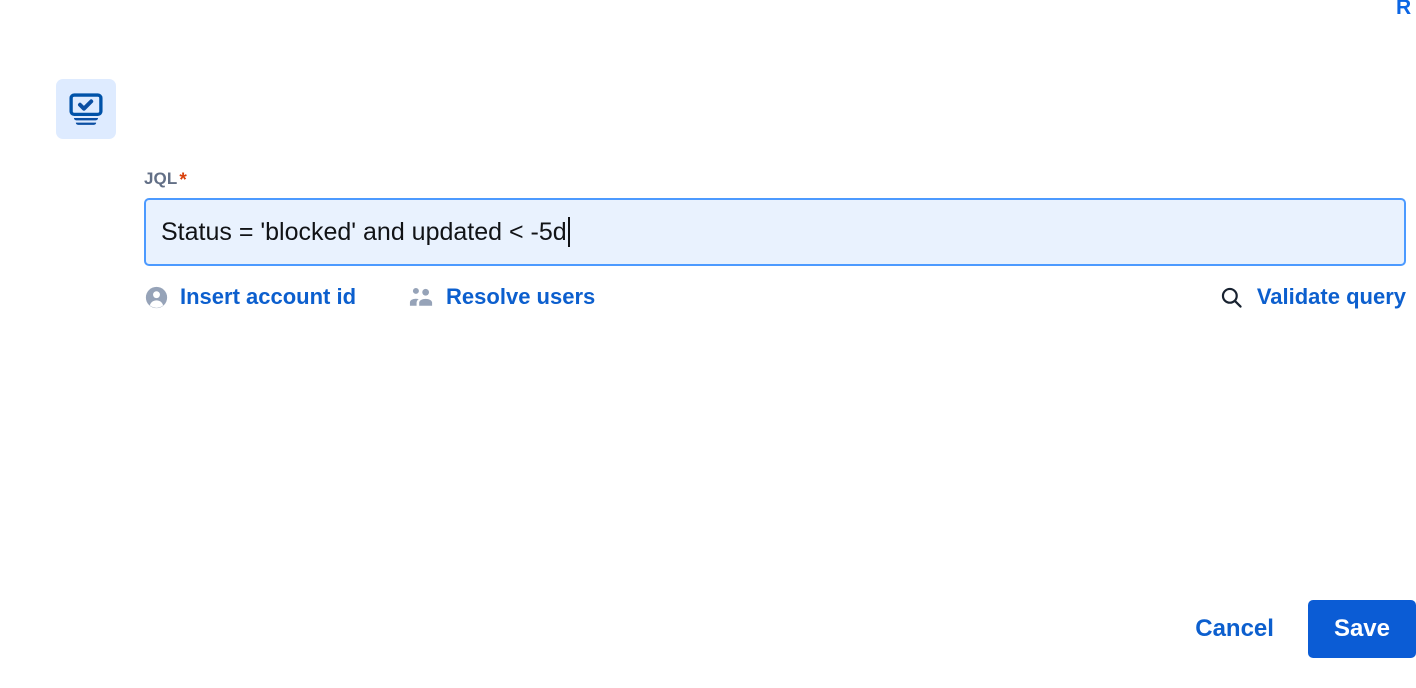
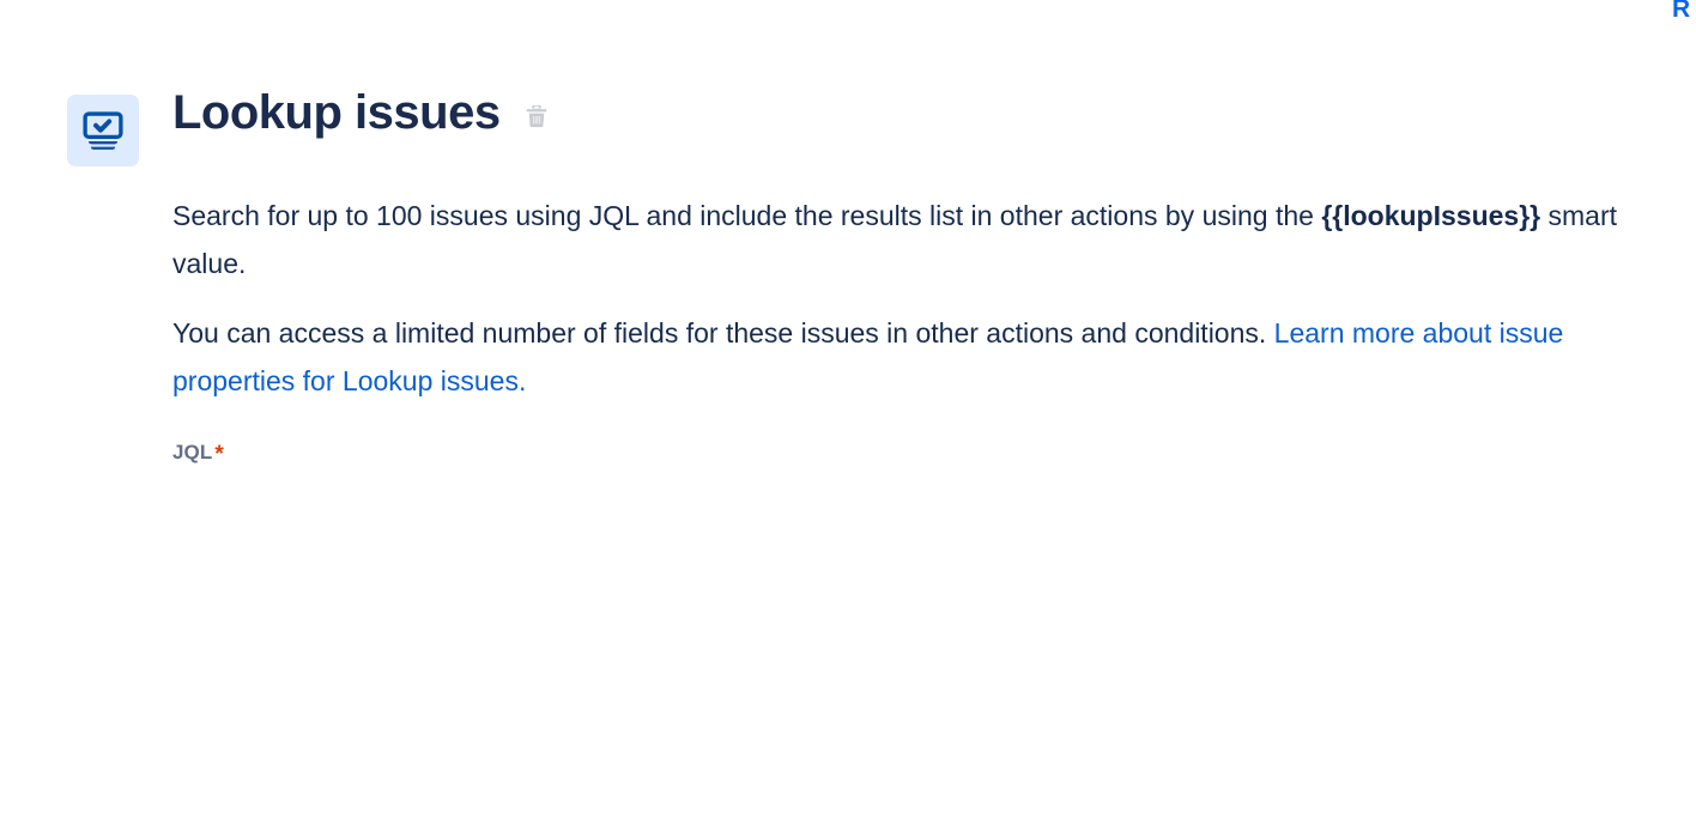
  R
+ Lookup issues
+ Search for up to 100 issues using JQL and include the results list in other actions by using the {{lookupIssues}} smart value.
+ You can access a limited number of fields for these issues in other actions and conditions. Learn more about issue properties for Lookup issues.
  JQL
  *
- Status = 'blocked' and updated < -5d
- Insert account id
- Resolve users
- Validate query
- Cancel
- Save
